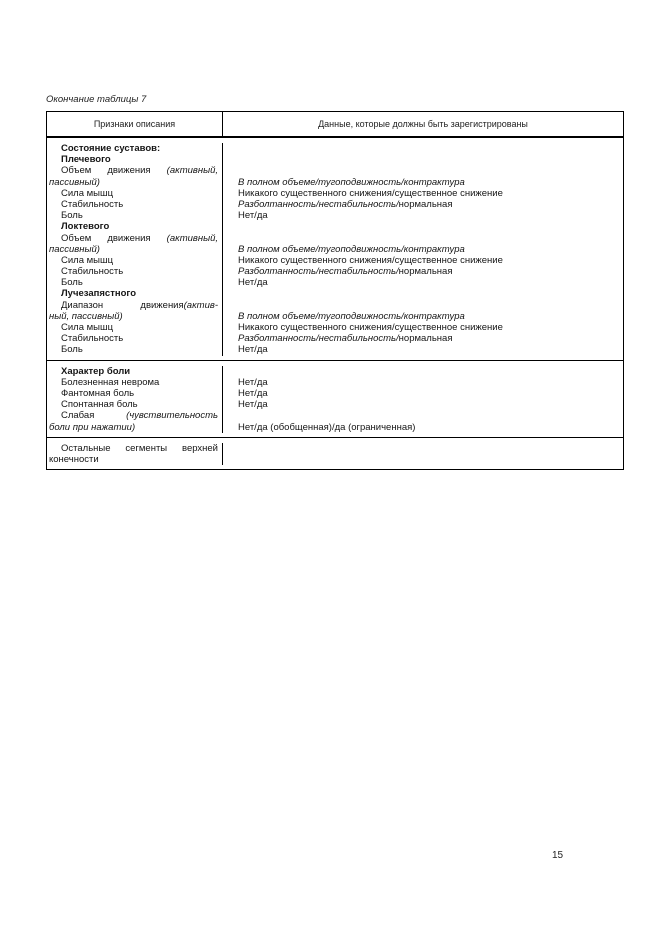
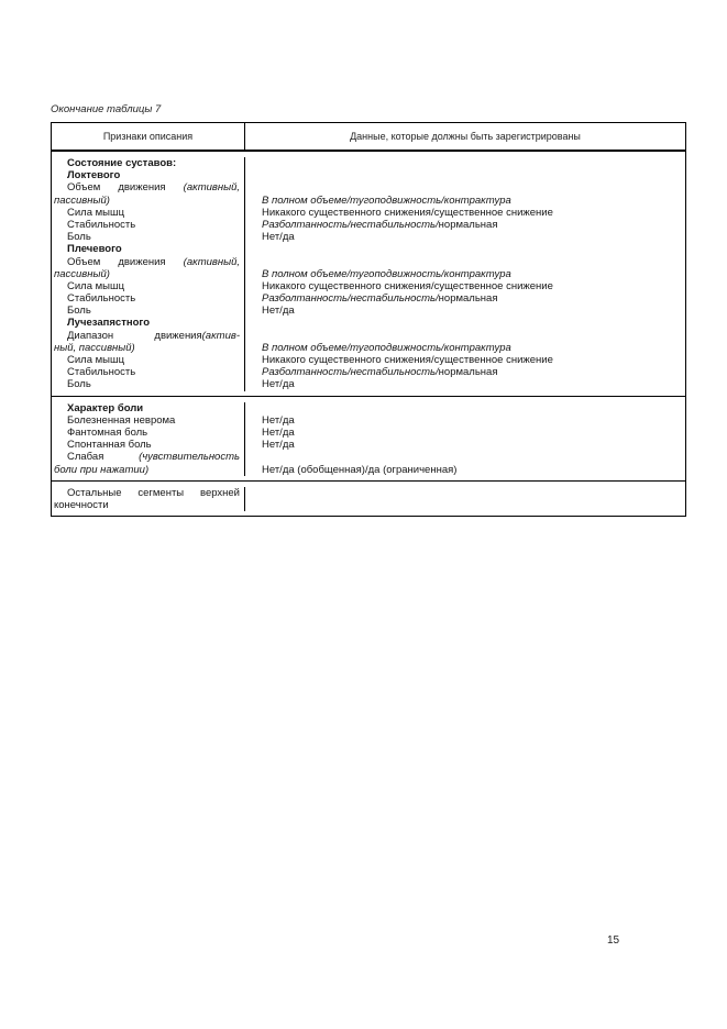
  Окончание таблицы 7
  Признаки описания
  Данные, которые должны быть зарегистрированы
  Состояние суставов:
- Плечевого
+ Локтевого
  Объем движения (активный,
  пассивный)
  Сила мышц
  Стабильность
  Боль
- Локтевого
+ Плечевого
  Объем движения (активный,
  пассивный)
  Сила мышц
  Стабильность
  Боль
  Лучезапястного
  Диапазон движения(актив-
  ный, пассивный)
  Сила мышц
  Стабильность
  Боль
  В полном объеме/тугоподвижность/контрактура
  Никакого существенного снижения/существенное снижение
  Разболтанность/нестабильность/нормальная
  Нет/да
  В полном объеме/тугоподвижность/контрактура
  Никакого существенного снижения/существенное снижение
  Разболтанность/нестабильность/нормальная
  Нет/да
  В полном объеме/тугоподвижность/контрактура
  Никакого существенного снижения/существенное снижение
  Разболтанность/нестабильность/нормальная
  Нет/да
  Характер боли
  Болезненная неврома
  Фантомная боль
  Спонтанная боль
  Слабая (чувствительность
  боли при нажатии)
  Нет/да
  Нет/да
  Нет/да
  Нет/да (обобщенная)/да (ограниченная)
  Остальные сегменты верхней
  конечности
  15
